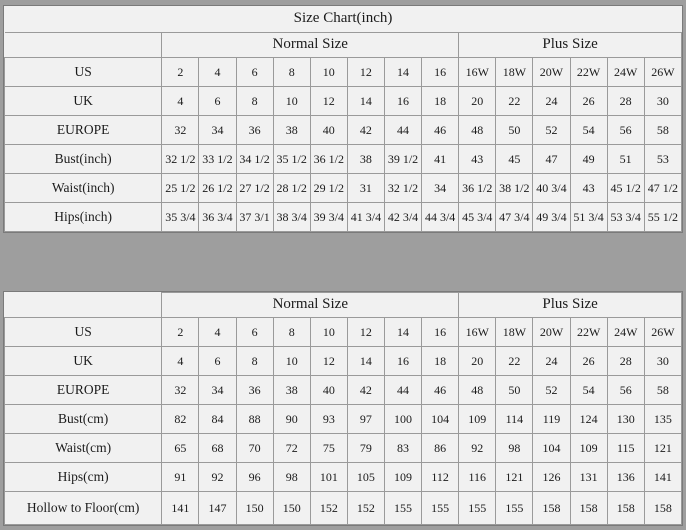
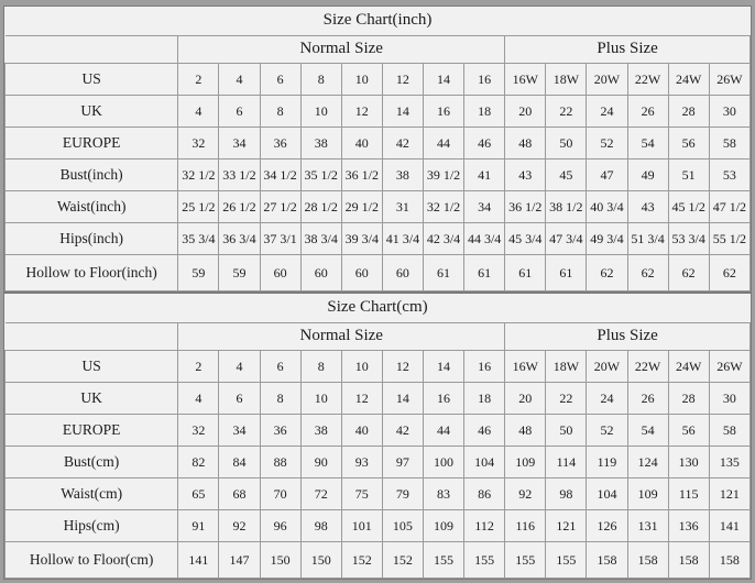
  Size Chart(inch)
  	Normal Size	Plus Size
  US	2	4	6	8	10	12	14	16	16W	18W	20W	22W	24W	26W
  UK	4	6	8	10	12	14	16	18	20	22	24	26	28	30
  EUROPE	32	34	36	38	40	42	44	46	48	50	52	54	56	58
  Bust(inch)	32 1/2	33 1/2	34 1/2	35 1/2	36 1/2	38	39 1/2	41	43	45	47	49	51	53
  Waist(inch)	25 1/2	26 1/2	27 1/2	28 1/2	29 1/2	31	32 1/2	34	36 1/2	38 1/2	40 3/4	43	45 1/2	47 1/2
  Hips(inch)	35 3/4	36 3/4	37 3/1	38 3/4	39 3/4	41 3/4	42 3/4	44 3/4	45 3/4	47 3/4	49 3/4	51 3/4	53 3/4	55 1/2
+ Hollow to Floor(inch)	59	59	60	60	60	60	61	61	61	61	62	62	62	62
+ Size Chart(cm)
  	Normal Size	Plus Size
  US	2	4	6	8	10	12	14	16	16W	18W	20W	22W	24W	26W
  UK	4	6	8	10	12	14	16	18	20	22	24	26	28	30
  EUROPE	32	34	36	38	40	42	44	46	48	50	52	54	56	58
  Bust(cm)	82	84	88	90	93	97	100	104	109	114	119	124	130	135
  Waist(cm)	65	68	70	72	75	79	83	86	92	98	104	109	115	121
  Hips(cm)	91	92	96	98	101	105	109	112	116	121	126	131	136	141
  Hollow to Floor(cm)	141	147	150	150	152	152	155	155	155	155	158	158	158	158
